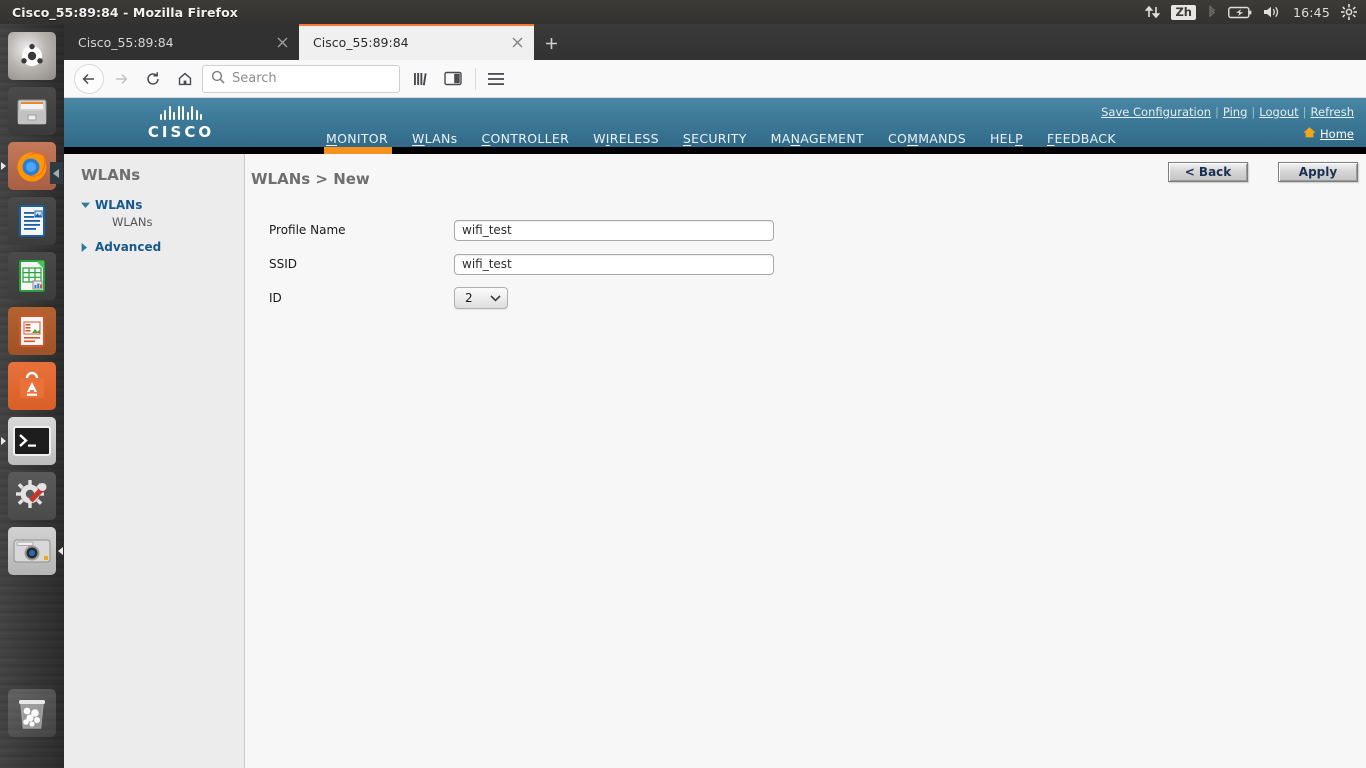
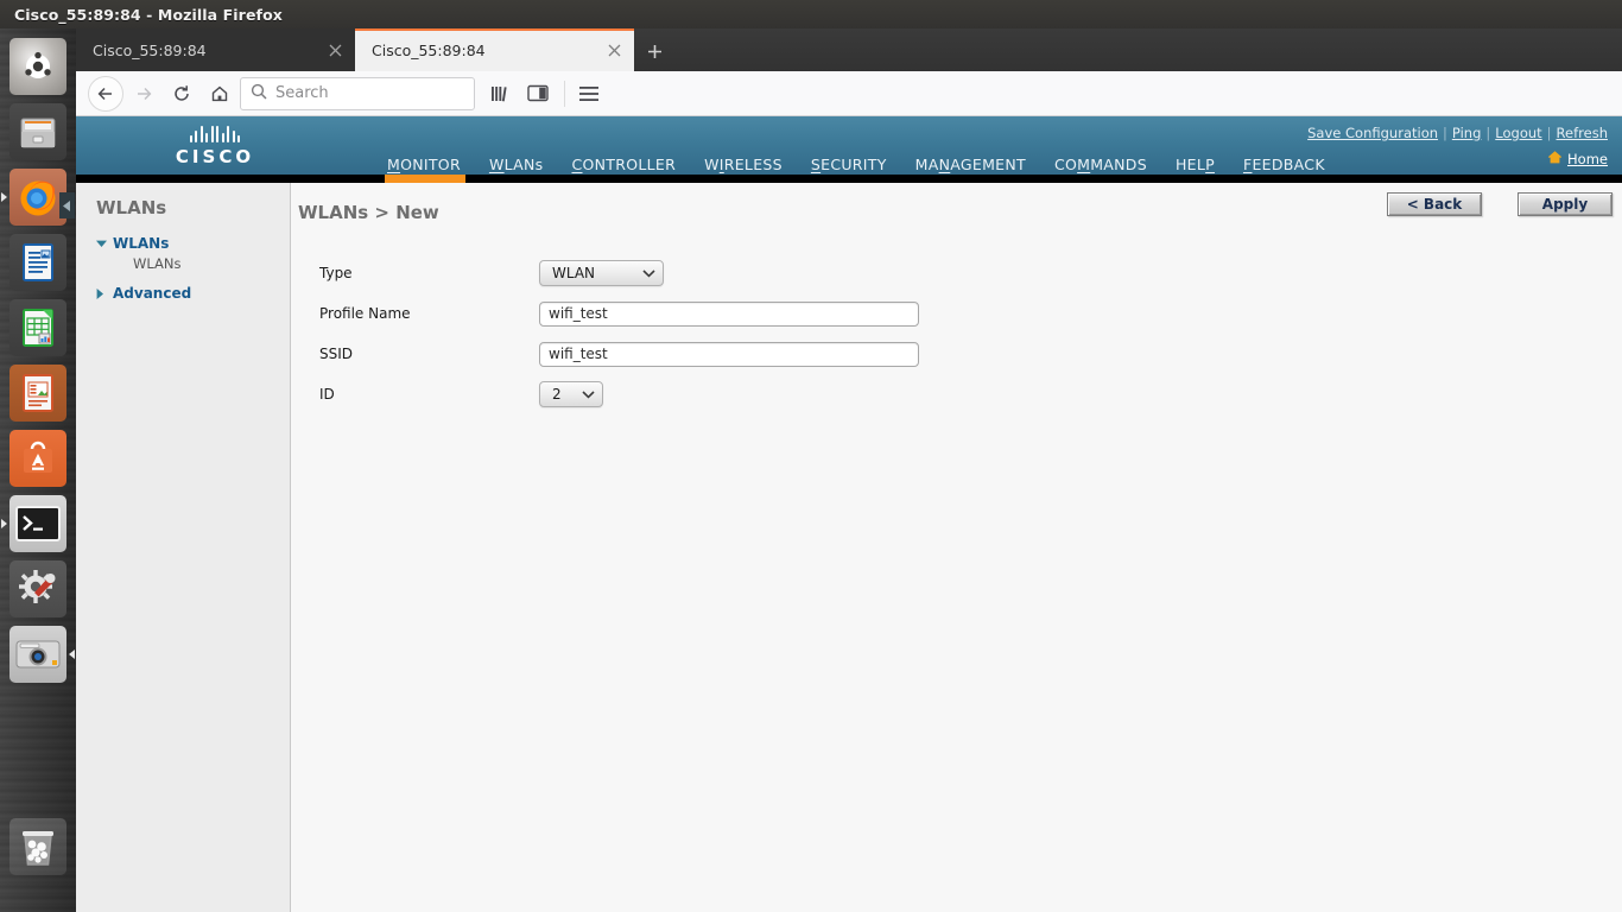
  Cisco_55:89:84 - Mozilla Firefox
- Zh
- 16:45
  Cisco_55:89:84
  Cisco_55:89:84
  Search
  CISCO
  Save Configuration | Ping | Logout | Refresh
  Home
  MONITOR
  WLANs
  CONTROLLER
  WIRELESS
  SECURITY
  MANAGEMENT
  COMMANDS
  HELP
  FEEDBACK
  WLANs
  WLANs
  WLANs
  Advanced
  WLANs > New
  < Back
  Apply
+ Type
+ WLAN
  Profile Name
  wifi_test
  SSID
  wifi_test
  ID
  2
